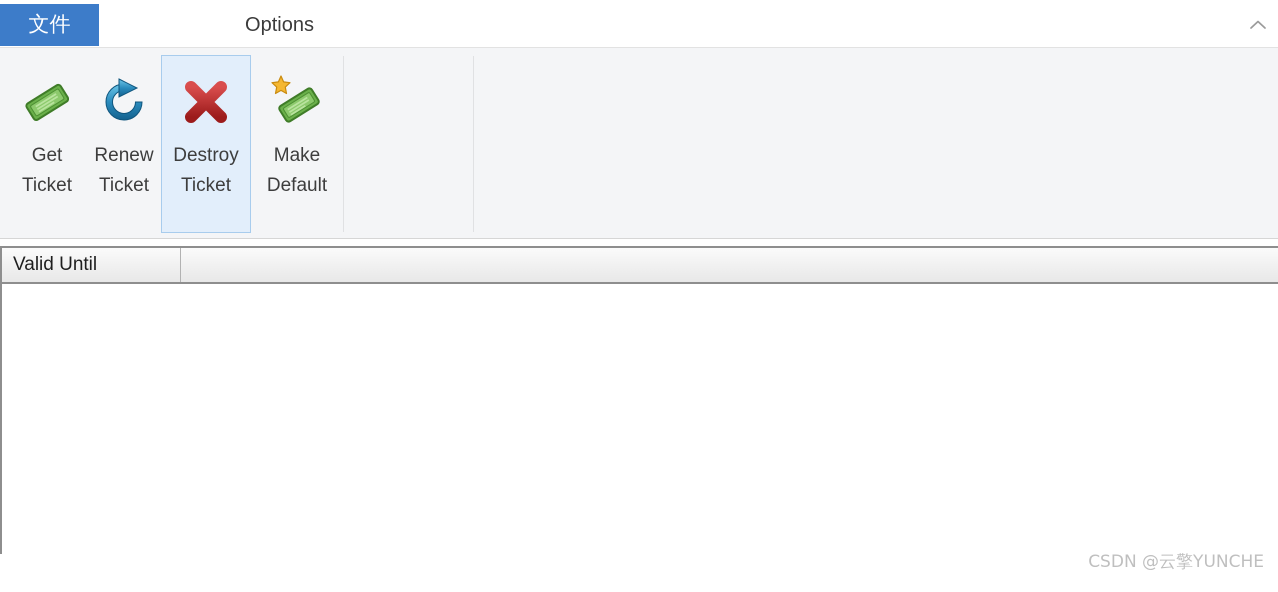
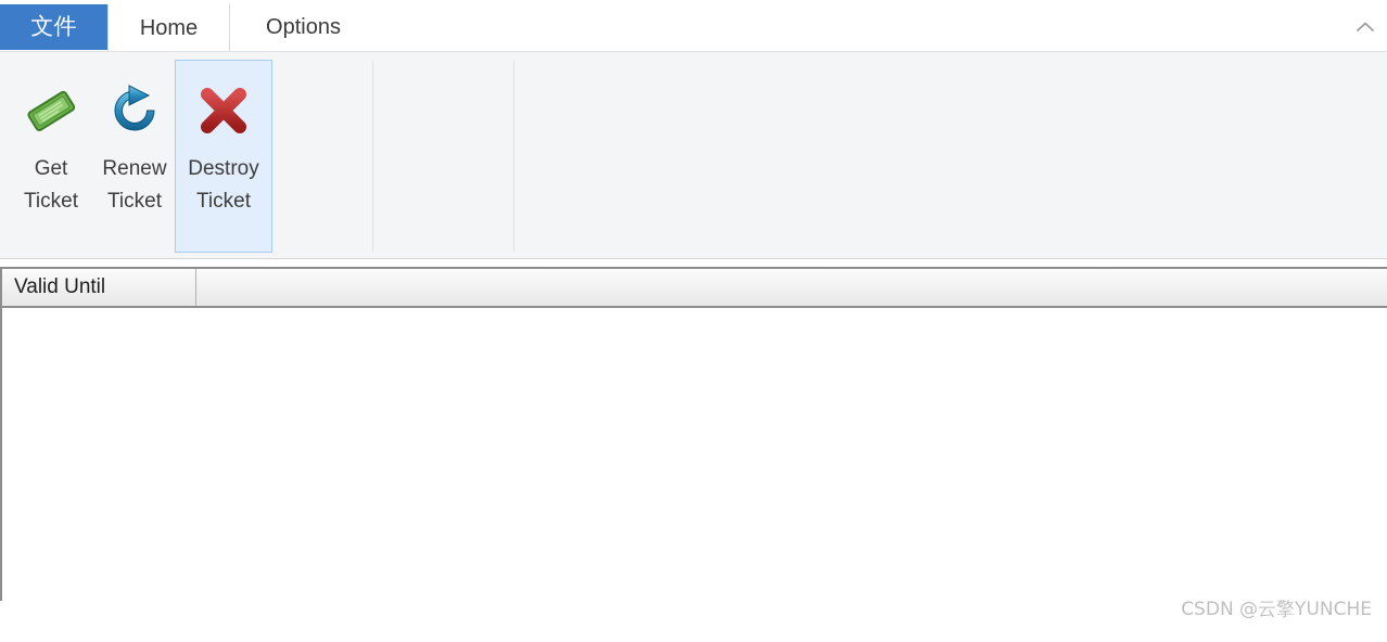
  文件
+ Home
  Options
  Get
  Ticket
  Renew
  Ticket
  Destroy
  Ticket
- Make
- Default
  Valid Until
  CSDN @云擎YUNCHE
